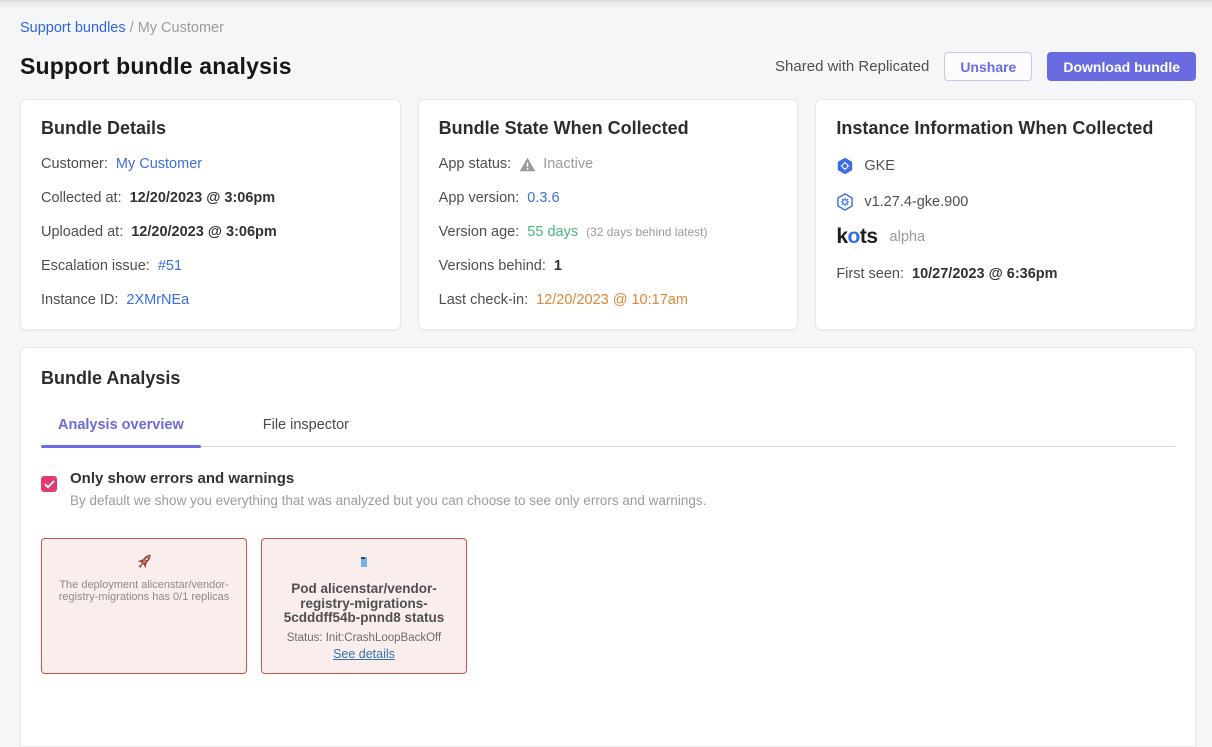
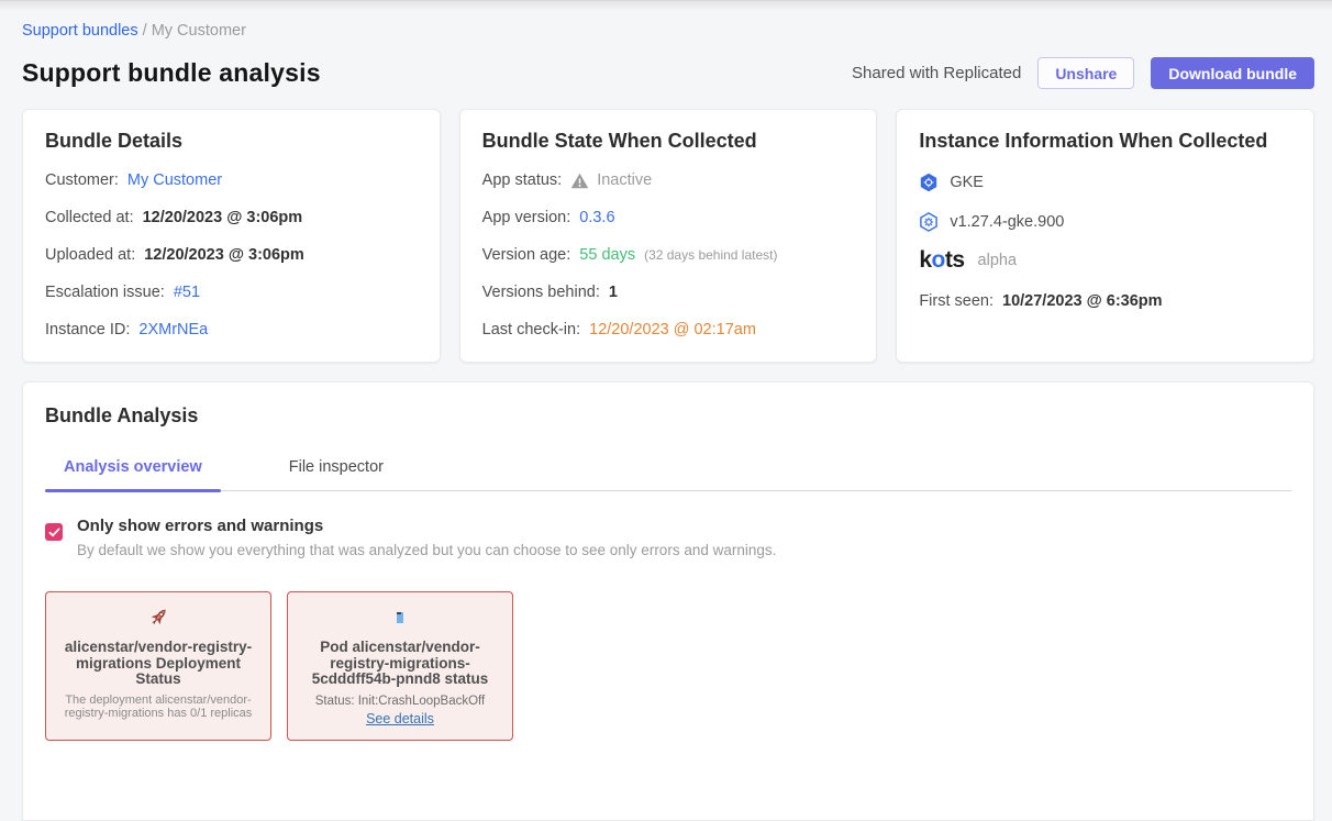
  Support bundles / My Customer
  Support bundle analysis
  Shared with Replicated
  Unshare
  Download bundle
  Bundle Details
  Customer:
  My Customer
  Collected at:
  12/20/2023 @ 3:06pm
  Uploaded at:
  12/20/2023 @ 3:06pm
  Escalation issue:
  #51
  Instance ID:
  2XMrNEa
  Bundle State When Collected
  App status:
  Inactive
  App version:
  0.3.6
  Version age:
  55 days
  (32 days behind latest)
  Versions behind:
  1
  Last check-in:
- 12/20/2023 @ 10:17am
+ 12/20/2023 @ 02:17am
  Instance Information When Collected
  GKE
  v1.27.4-gke.900
  kots
  alpha
  First seen:
  10/27/2023 @ 6:36pm
  Bundle Analysis
  Analysis overview
  File inspector
  Only show errors and warnings
  By default we show you everything that was analyzed but you can choose to see only errors and warnings.
+ alicenstar/vendor-registry-migrations Deployment Status
  The deployment alicenstar/vendor-registry-migrations has 0/1 replicas
  Pod alicenstar/vendor-registry-migrations-5cdddff54b-pnnd8 status
  Status: Init:CrashLoopBackOff
  See details
